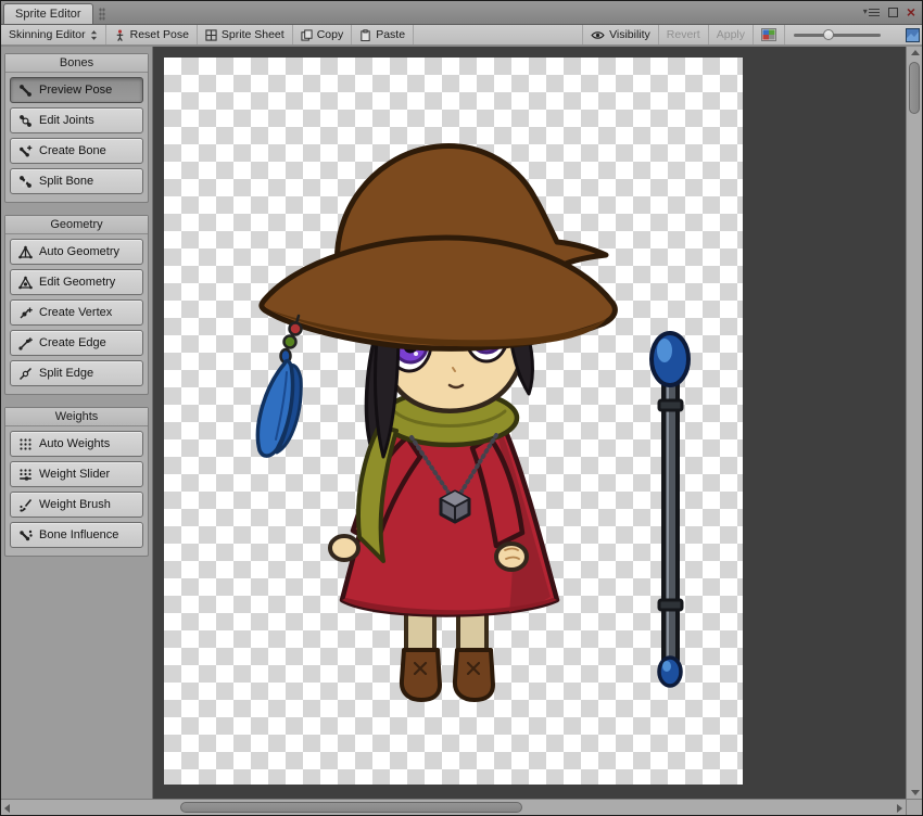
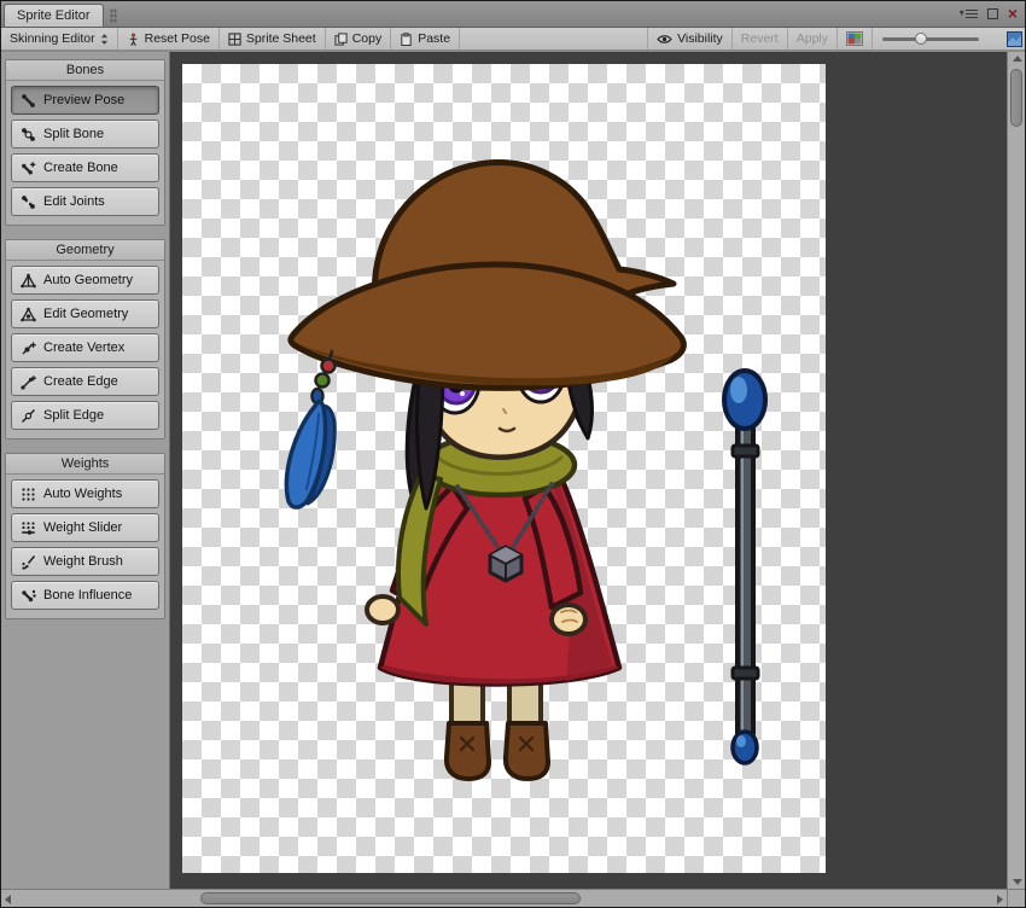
  Sprite Editor
  ▾
  ×
  Skinning Editor
  Reset Pose
  Sprite Sheet
  Copy
  Paste
  Visibility
  Revert
  Apply
  Bones
  Preview Pose
- Edit Joints
+ Split Bone
  Create Bone
- Split Bone
+ Edit Joints
  Geometry
  Auto Geometry
  Edit Geometry
  Create Vertex
  Create Edge
  Split Edge
  Weights
  Auto Weights
  Weight Slider
  Weight Brush
  Bone Influence
